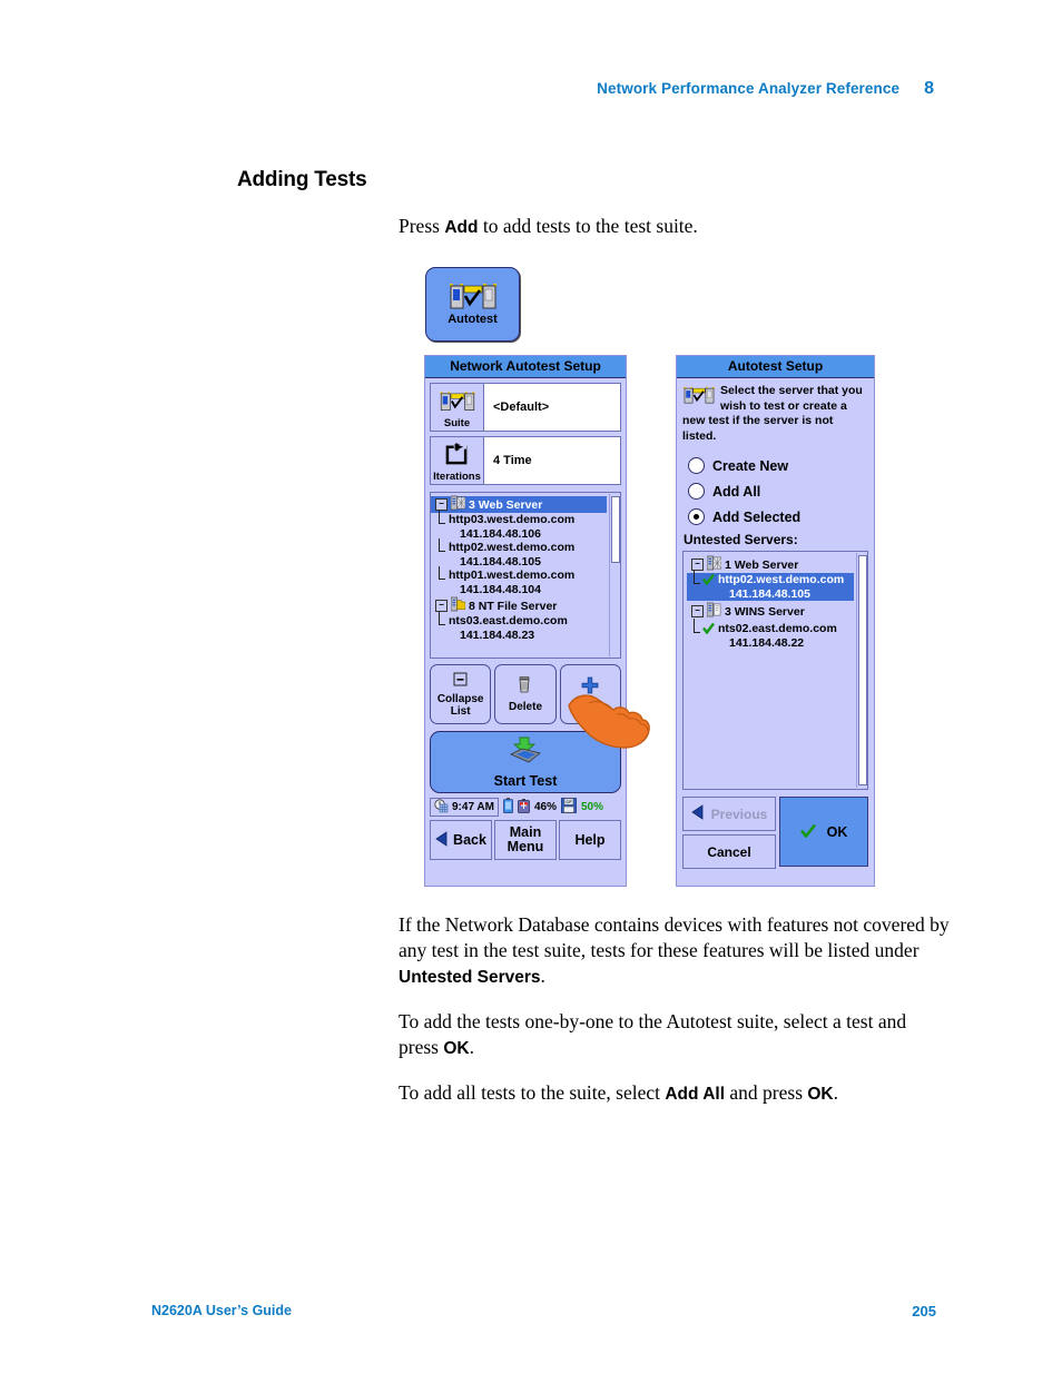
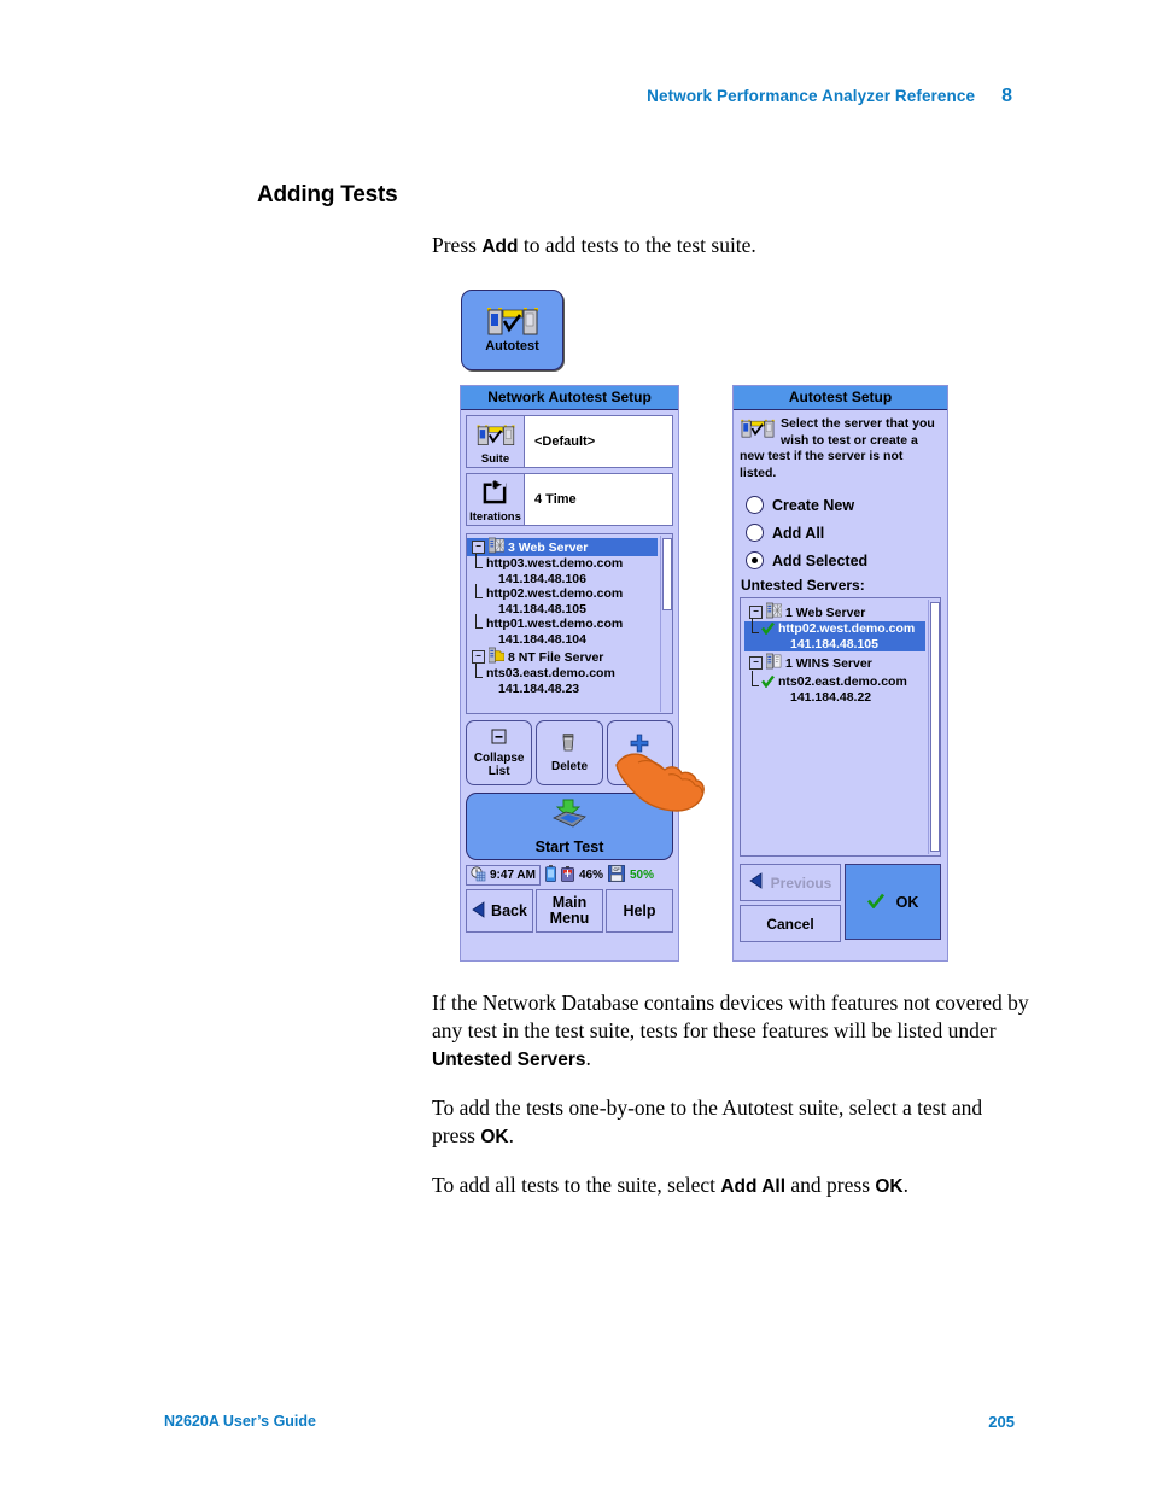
  Network Performance Analyzer Reference
  8
  Adding Tests
  Press Add to add tests to the test suite.
  Autotest
  Network Autotest Setup
  Suite
  <Default>
  Iterations
  4 Time
  −
  3 Web Server
  http03.west.demo.com
  141.184.48.106
  http02.west.demo.com
  141.184.48.105
  http01.west.demo.com
  141.184.48.104
  −
  8 NT File Server
  nts03.east.demo.com
  141.184.48.23
  Collapse List
  Delete
  Start Test
  9:47 AM
  46%
  50%
  Back
  Main Menu
  Help
  Autotest Setup
  Select the server that you wish to test or create a new test if the server is not listed.
  Create New
  Add All
  Add Selected
  Untested Servers:
  −
  1 Web Server
  http02.west.demo.com
  141.184.48.105
  −
- 3 WINS Server
+ 1 WINS Server
  nts02.east.demo.com
  141.184.48.22
  Previous
  Cancel
  OK
  If the Network Database contains devices with features not covered by any test in the test suite, tests for these features will be listed under Untested Servers.
  To add the tests one-by-one to the Autotest suite, select a test and press OK.
  To add all tests to the suite, select Add All and press OK.
  N2620A User’s Guide
  205
